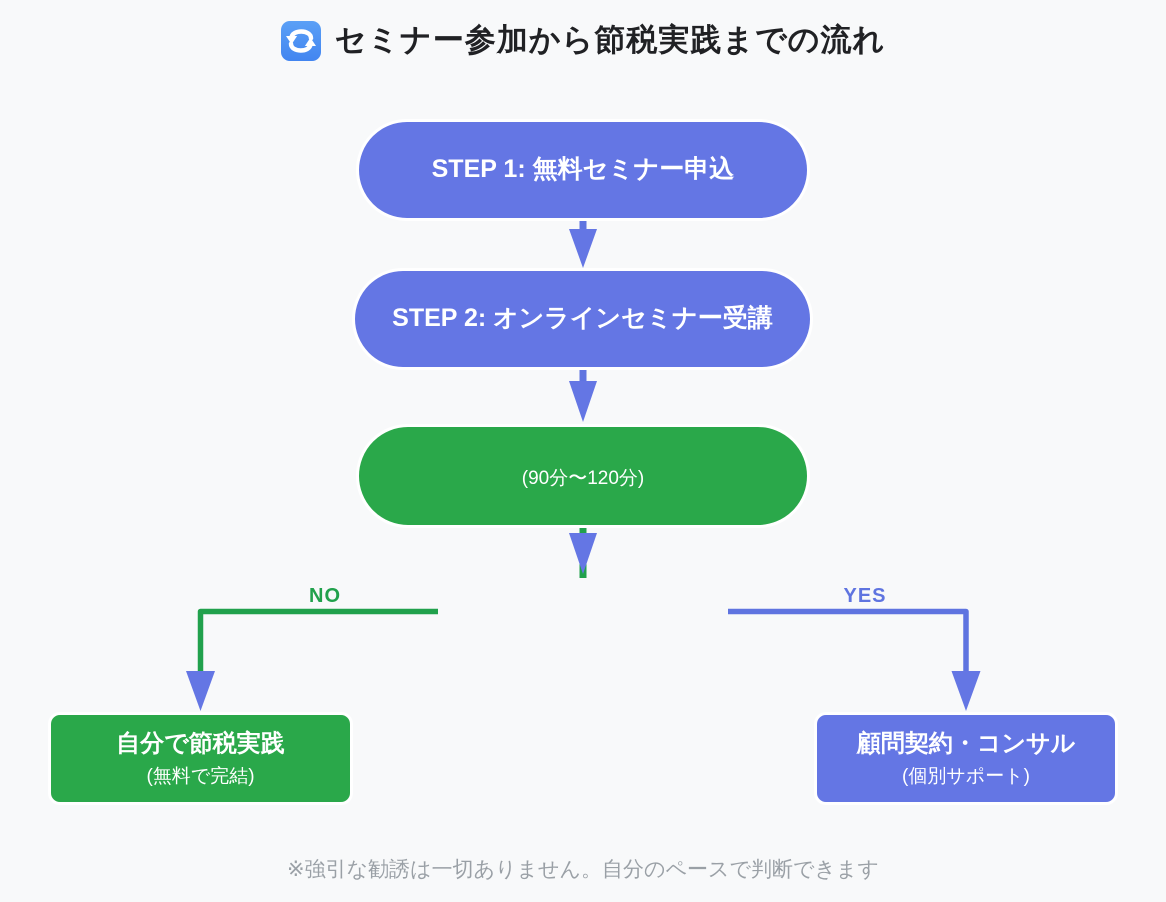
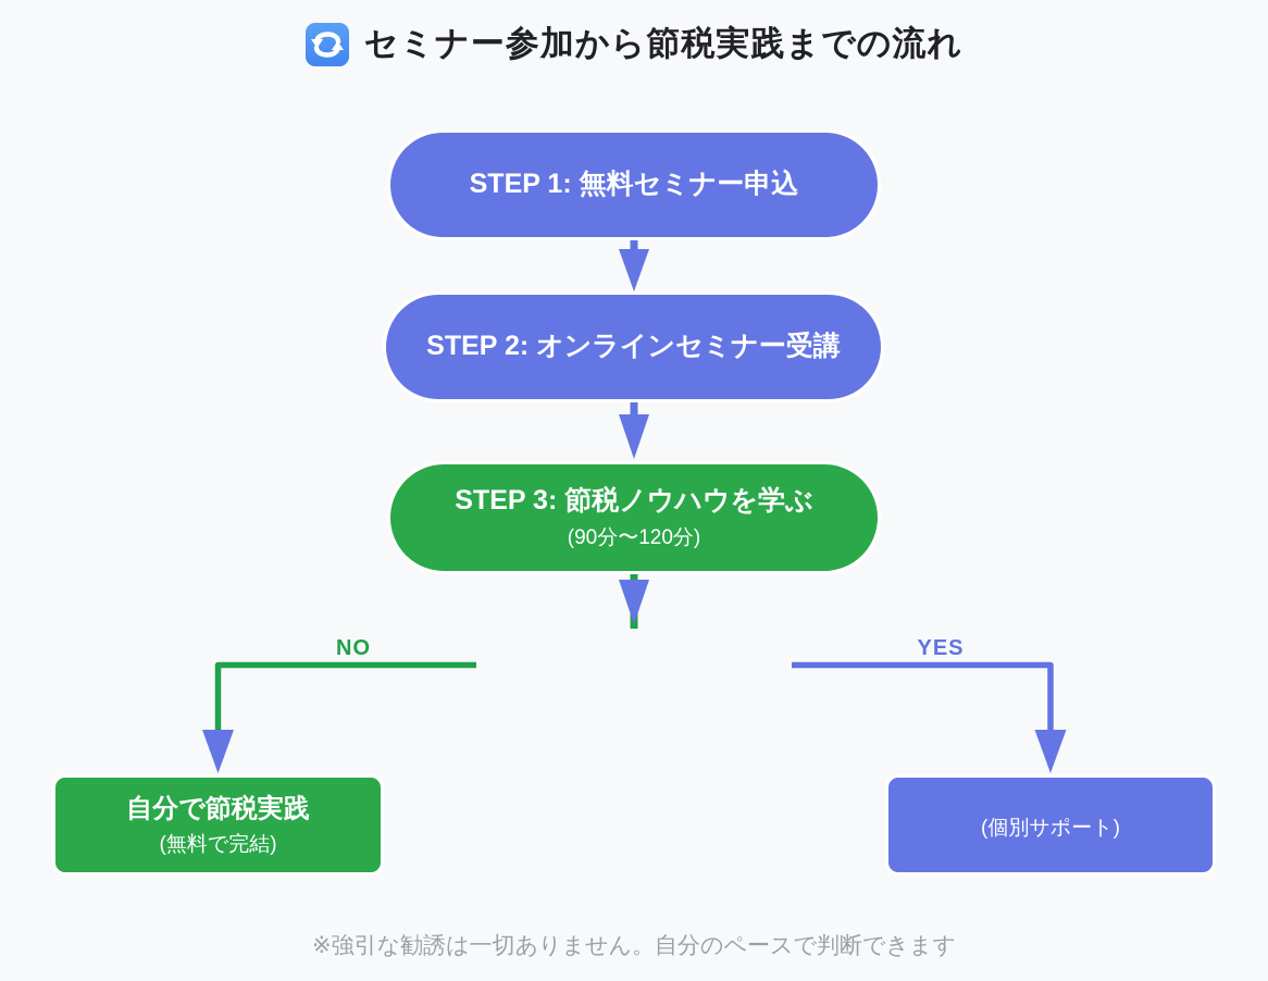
  セミナー参加から節税実践までの流れ
  STEP 1: 無料セミナー申込
  STEP 2: オンラインセミナー受講
+ STEP 3: 節税ノウハウを学ぶ
  (90分〜120分)
  NO
  YES
  自分で節税実践
  (無料で完結)
- 顧問契約・コンサル
  (個別サポート)
  ※強引な勧誘は一切ありません。自分のペースで判断できます
